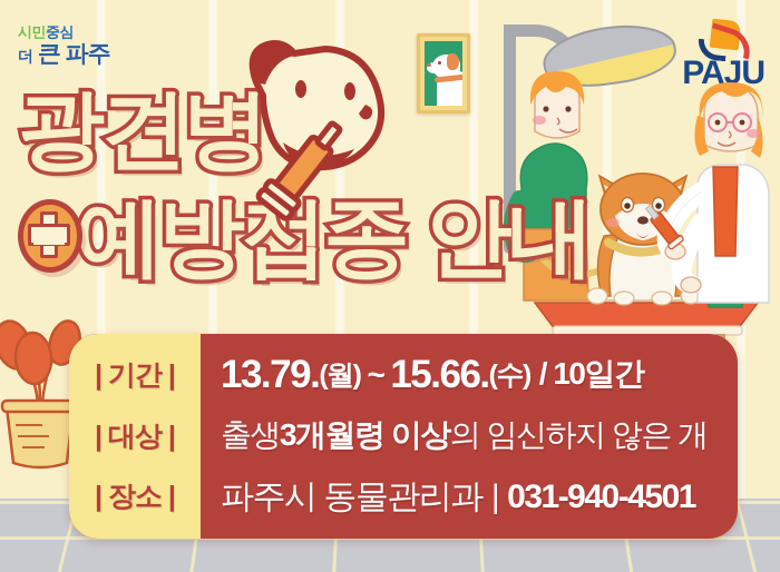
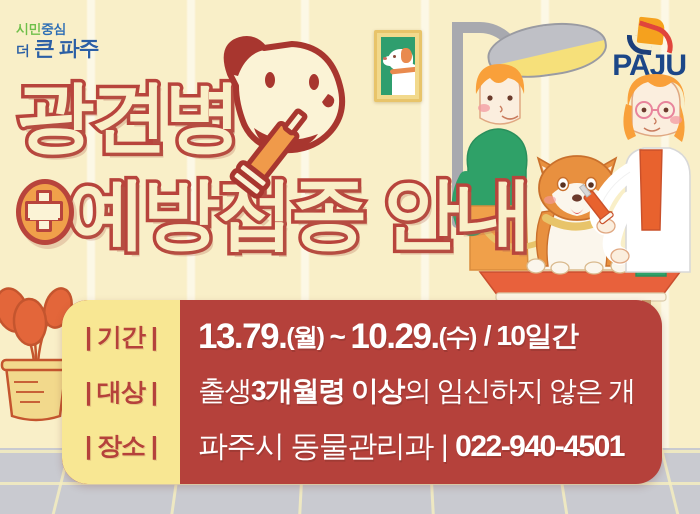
  시민중심
  더 큰 파주
  PAJU
  광견병
  예방접종 안내
  | 기간 |
  | 대상 |
  | 장소 |
  13.79.
  (월)
  ~
- 15.66.
+ 10.29.
  (수)
  / 10일간
  출생
  3개월령 이상
  의 임신하지 않은 개
  파주시 동물관리과
  |
- 031-940-4501
+ 022-940-4501
